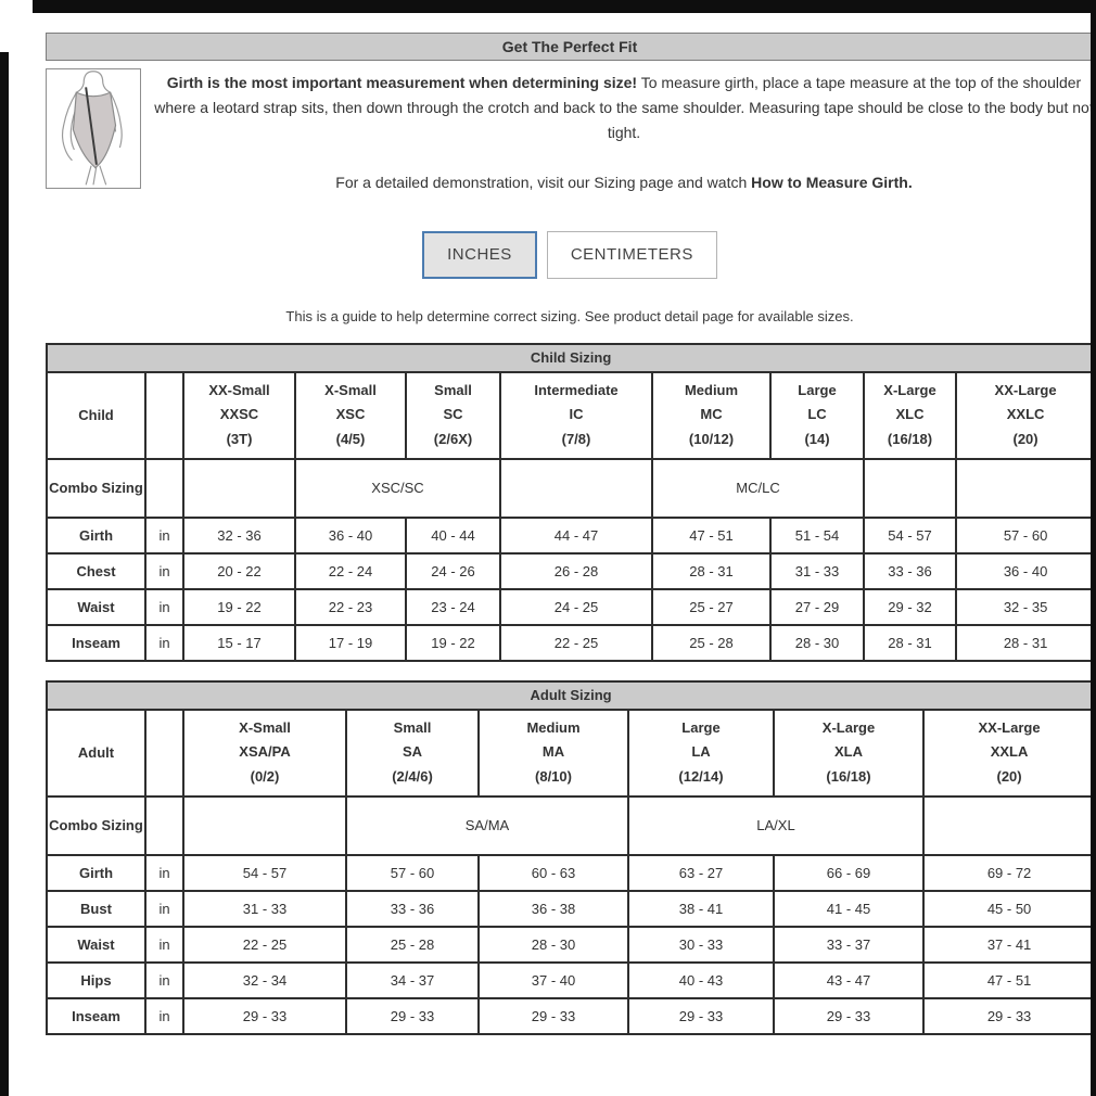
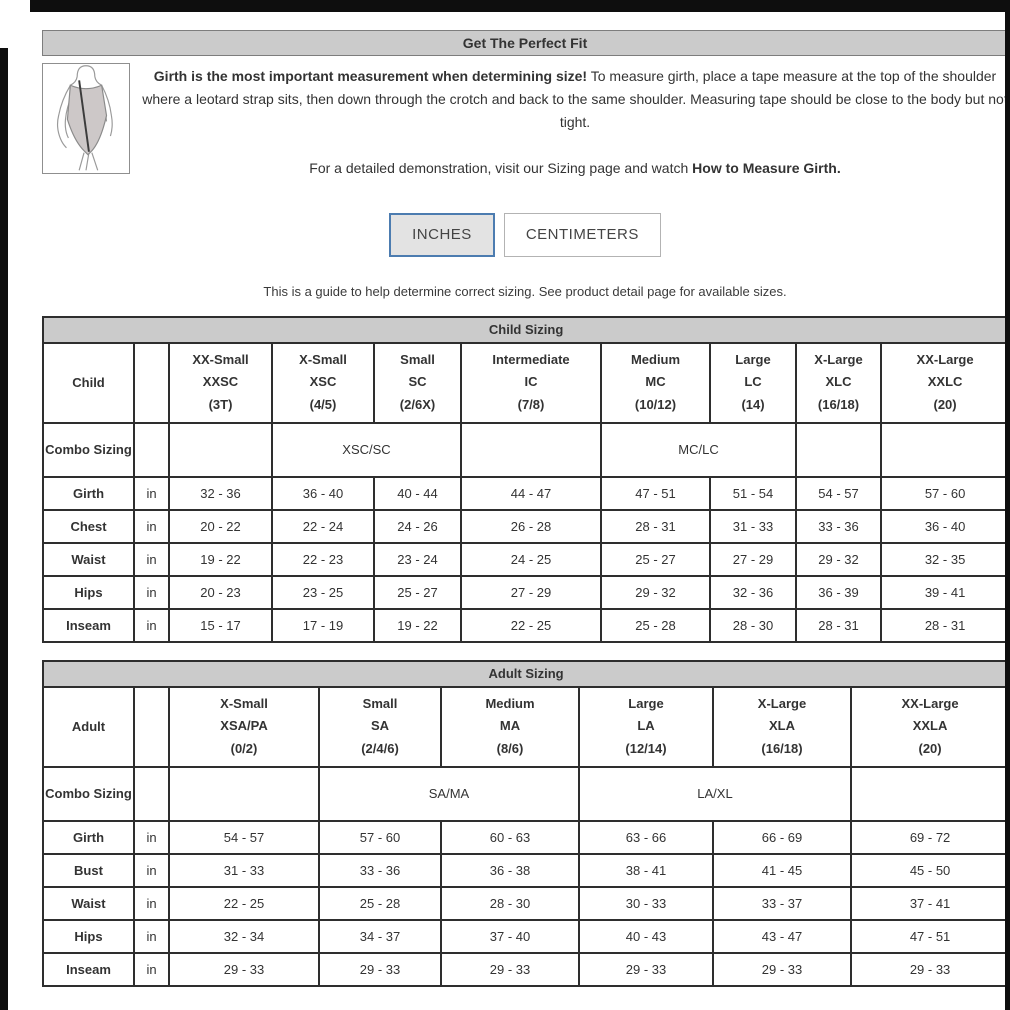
  Get The Perfect Fit
  Girth is the most important measurement when determining size! To measure girth, place a tape measure at the top of the shoulder where a leotard strap sits, then down through the crotch and back to the same shoulder. Measuring tape should be close to the body but no tight.
  For a detailed demonstration, visit our Sizing page and watch How to Measure Girth.
  INCHES
  CENTIMETERS
  This is a guide to help determine correct sizing. See product detail page for available sizes.
  Child Sizing
  Child		XX-SmallXXSC(3T)	X-SmallXSC(4/5)	SmallSC(2/6X)	IntermediateIC(7/8)	MediumMC(10/12)	LargeLC(14)	X-LargeXLC(16/18)	XX-LargeXXLC(20)
  Combo Sizing			XSC/SC		MC/LC
  Girth	in	32 - 36	36 - 40	40 - 44	44 - 47	47 - 51	51 - 54	54 - 57	57 - 60
  Chest	in	20 - 22	22 - 24	24 - 26	26 - 28	28 - 31	31 - 33	33 - 36	36 - 40
  Waist	in	19 - 22	22 - 23	23 - 24	24 - 25	25 - 27	27 - 29	29 - 32	32 - 35
+ Hips	in	20 - 23	23 - 25	25 - 27	27 - 29	29 - 32	32 - 36	36 - 39	39 - 41
  Inseam	in	15 - 17	17 - 19	19 - 22	22 - 25	25 - 28	28 - 30	28 - 31	28 - 31
  Adult Sizing
- Adult		X-SmallXSA/PA(0/2)	SmallSA(2/4/6)	MediumMA(8/10)	LargeLA(12/14)	X-LargeXLA(16/18)	XX-LargeXXLA(20)
+ Adult		X-SmallXSA/PA(0/2)	SmallSA(2/4/6)	MediumMA(8/6)	LargeLA(12/14)	X-LargeXLA(16/18)	XX-LargeXXLA(20)
  Combo Sizing			SA/MA	LA/XL
- Girth	in	54 - 57	57 - 60	60 - 63	63 - 27	66 - 69	69 - 72
+ Girth	in	54 - 57	57 - 60	60 - 63	63 - 66	66 - 69	69 - 72
  Bust	in	31 - 33	33 - 36	36 - 38	38 - 41	41 - 45	45 - 50
  Waist	in	22 - 25	25 - 28	28 - 30	30 - 33	33 - 37	37 - 41
  Hips	in	32 - 34	34 - 37	37 - 40	40 - 43	43 - 47	47 - 51
  Inseam	in	29 - 33	29 - 33	29 - 33	29 - 33	29 - 33	29 - 33
